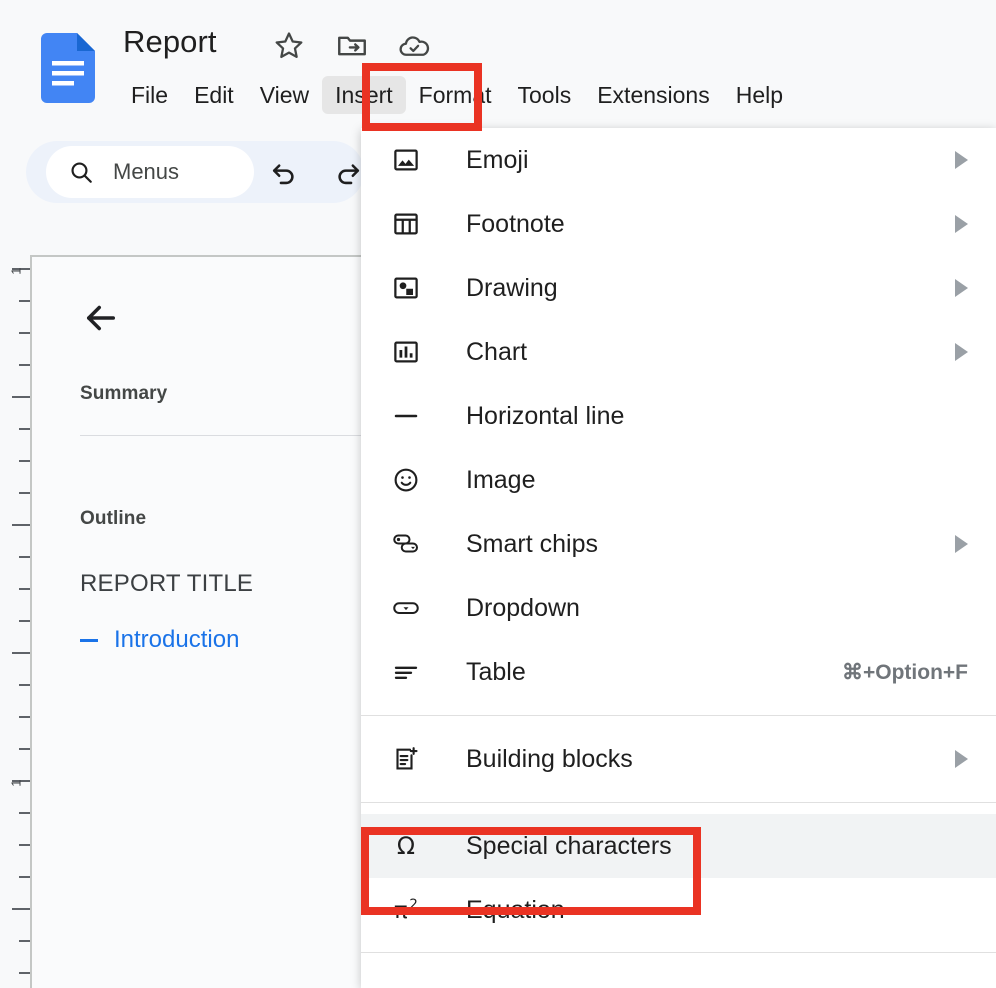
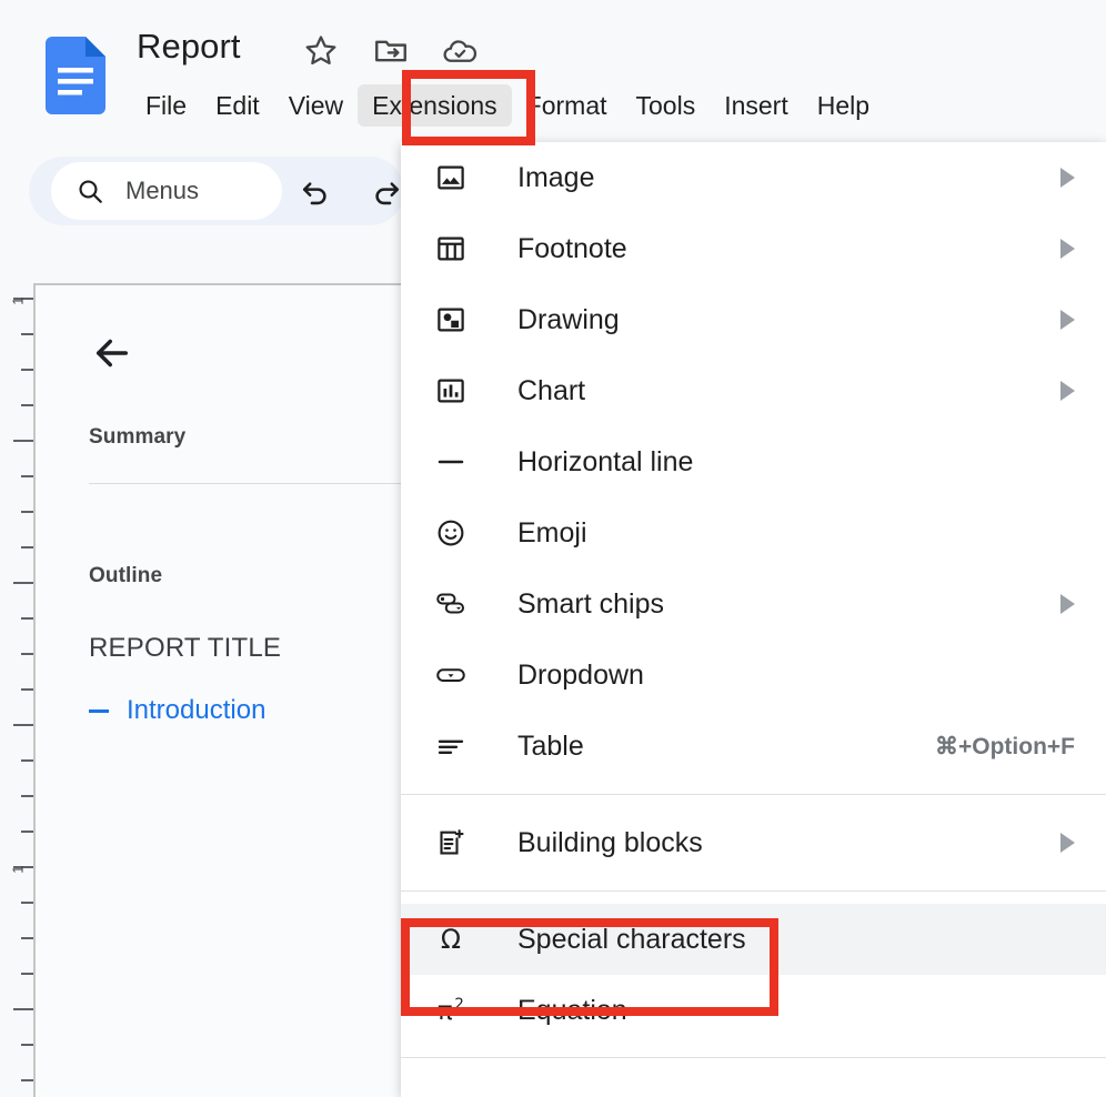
  Report
  File
  Edit
  View
- Insert
+ Extensions
  Format
  Tools
- Extensions
+ Insert
  Help
  Menus
  Summary
  Outline
  REPORT TITLE
  Introduction
- Emoji
+ Image
  Footnote
  Drawing
  Chart
  Horizontal line
- Image
+ Emoji
  Smart chips
  Dropdown
  Table
  ⌘+Option+F
  Building blocks
  Ω
  Special characters
  π
  2
  Equation
